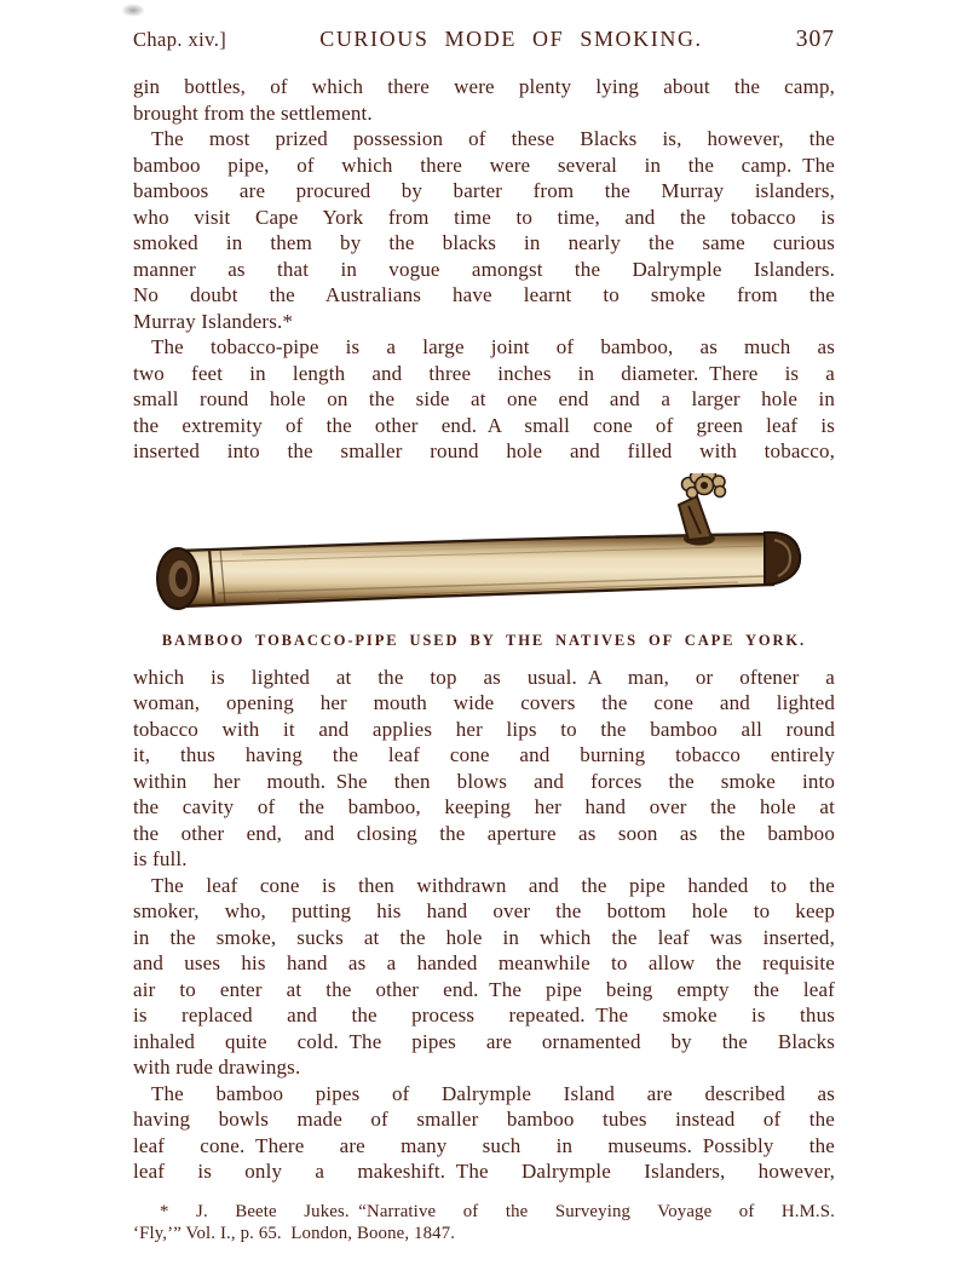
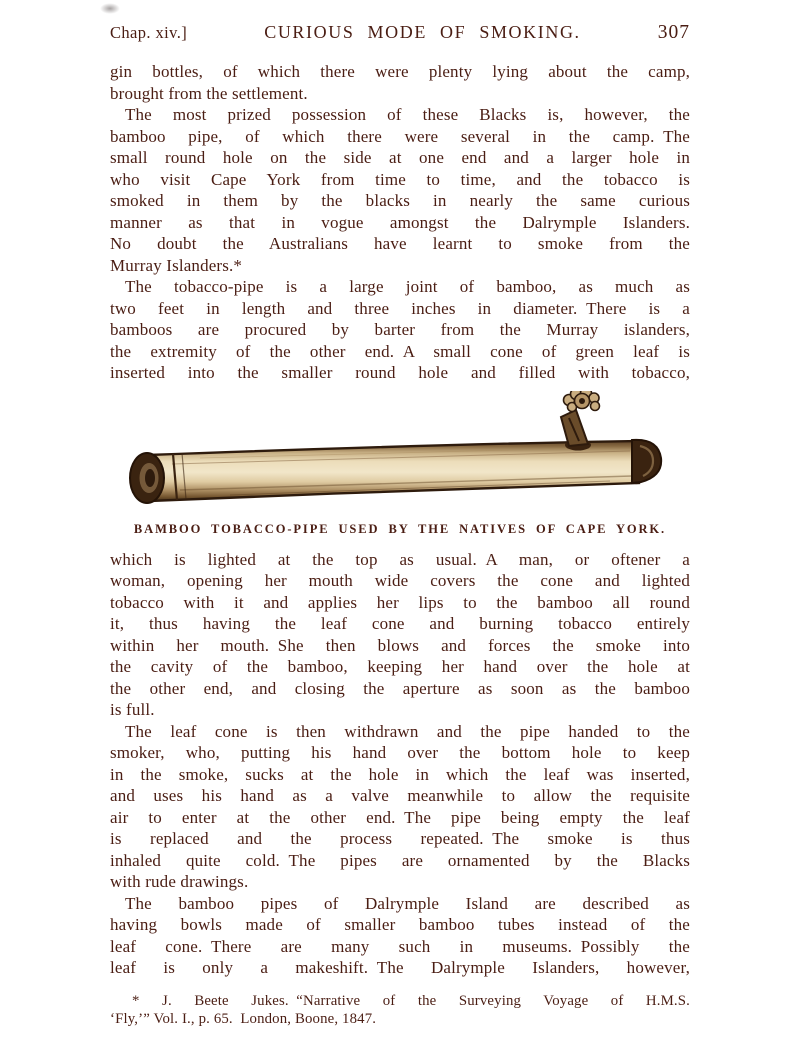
  Chap. xiv.]
  CURIOUS MODE OF SMOKING.
  307
  gin bottles, of which there were plenty lying about the camp,
  brought from the settlement.
  The most prized possession of these Blacks is, however, the
  bamboo pipe, of which there were several in the camp. The
- bamboos are procured by barter from the Murray islanders,
+ small round hole on the side at one end and a larger hole in
  who visit Cape York from time to time, and the tobacco is
  smoked in them by the blacks in nearly the same curious
  manner as that in vogue amongst the Dalrymple Islanders.
  No doubt the Australians have learnt to smoke from the
  Murray Islanders.*
  The tobacco-pipe is a large joint of bamboo, as much as
  two feet in length and three inches in diameter. There is a
- small round hole on the side at one end and a larger hole in
+ bamboos are procured by barter from the Murray islanders,
  the extremity of the other end. A small cone of green leaf is
  inserted into the smaller round hole and filled with tobacco,
  BAMBOO TOBACCO-PIPE USED BY THE NATIVES OF CAPE YORK.
  which is lighted at the top as usual. A man, or oftener a
  woman, opening her mouth wide covers the cone and lighted
  tobacco with it and applies her lips to the bamboo all round
  it, thus having the leaf cone and burning tobacco entirely
  within her mouth. She then blows and forces the smoke into
  the cavity of the bamboo, keeping her hand over the hole at
  the other end, and closing the aperture as soon as the bamboo
  is full.
  The leaf cone is then withdrawn and the pipe handed to the
  smoker, who, putting his hand over the bottom hole to keep
  in the smoke, sucks at the hole in which the leaf was inserted,
- and uses his hand as a handed meanwhile to allow the requisite
+ and uses his hand as a valve meanwhile to allow the requisite
  air to enter at the other end. The pipe being empty the leaf
  is replaced and the process repeated. The smoke is thus
  inhaled quite cold. The pipes are ornamented by the Blacks
  with rude drawings.
  The bamboo pipes of Dalrymple Island are described as
  having bowls made of smaller bamboo tubes instead of the
  leaf cone. There are many such in museums. Possibly the
  leaf is only a makeshift. The Dalrymple Islanders, however,
  * J. Beete Jukes. “Narrative of the Surveying Voyage of H.M.S.
  ‘Fly,’” Vol. I., p. 65. London, Boone, 1847.
